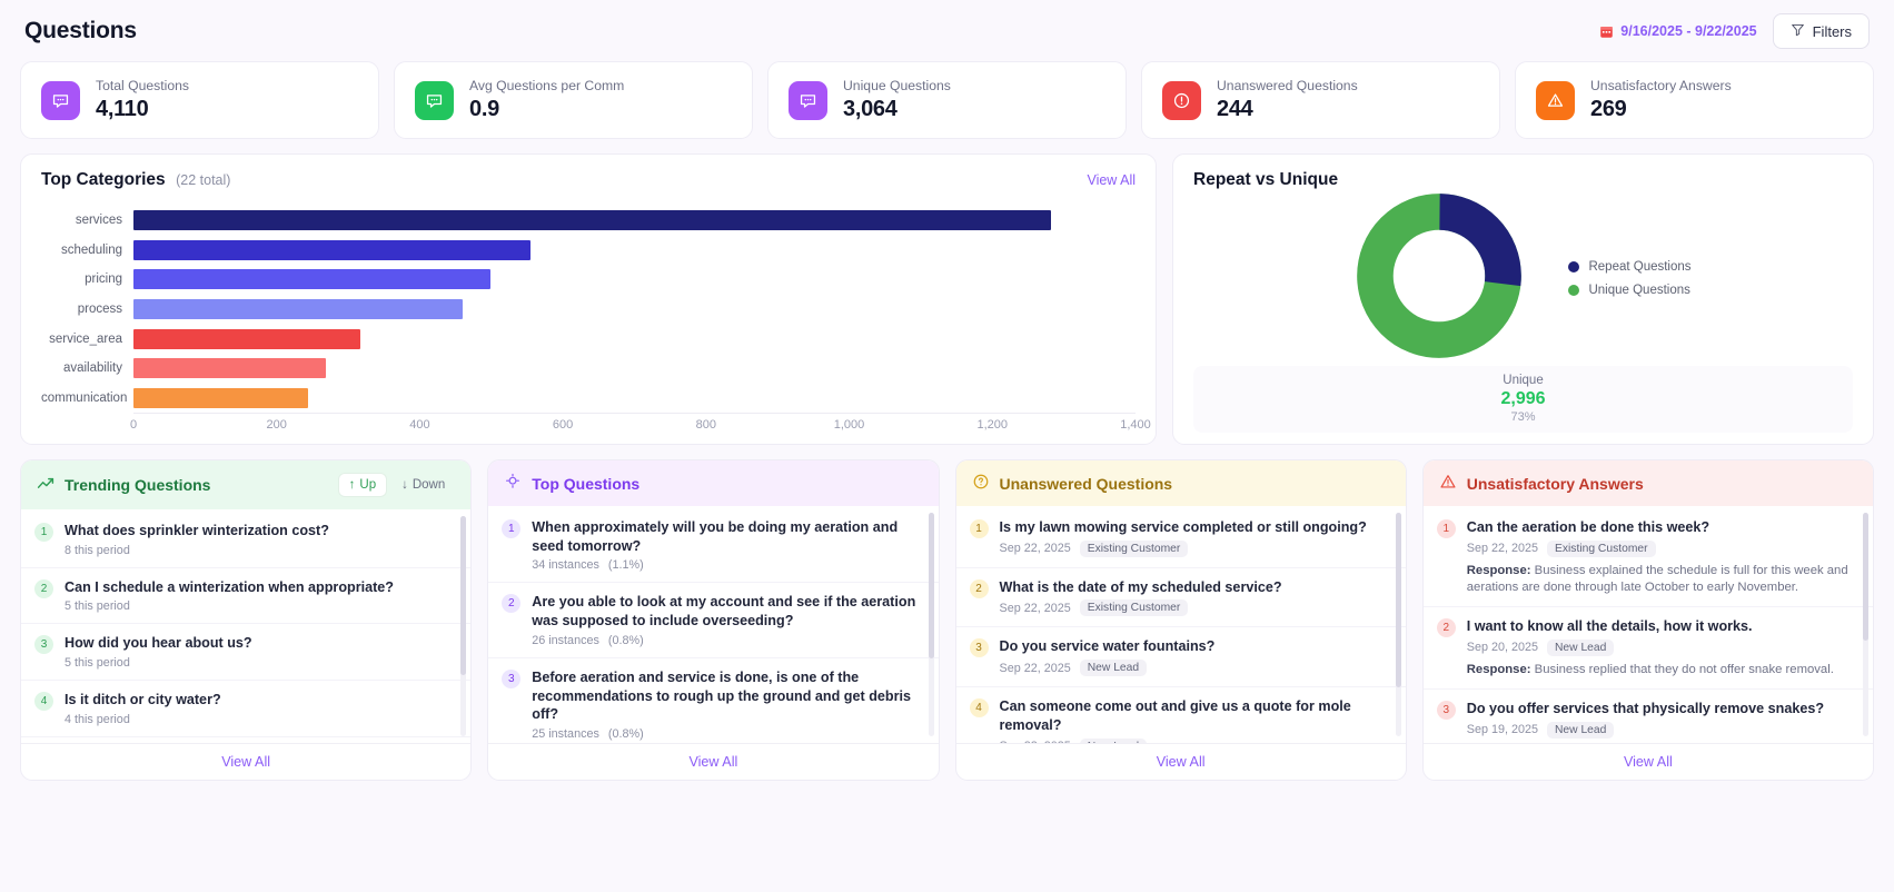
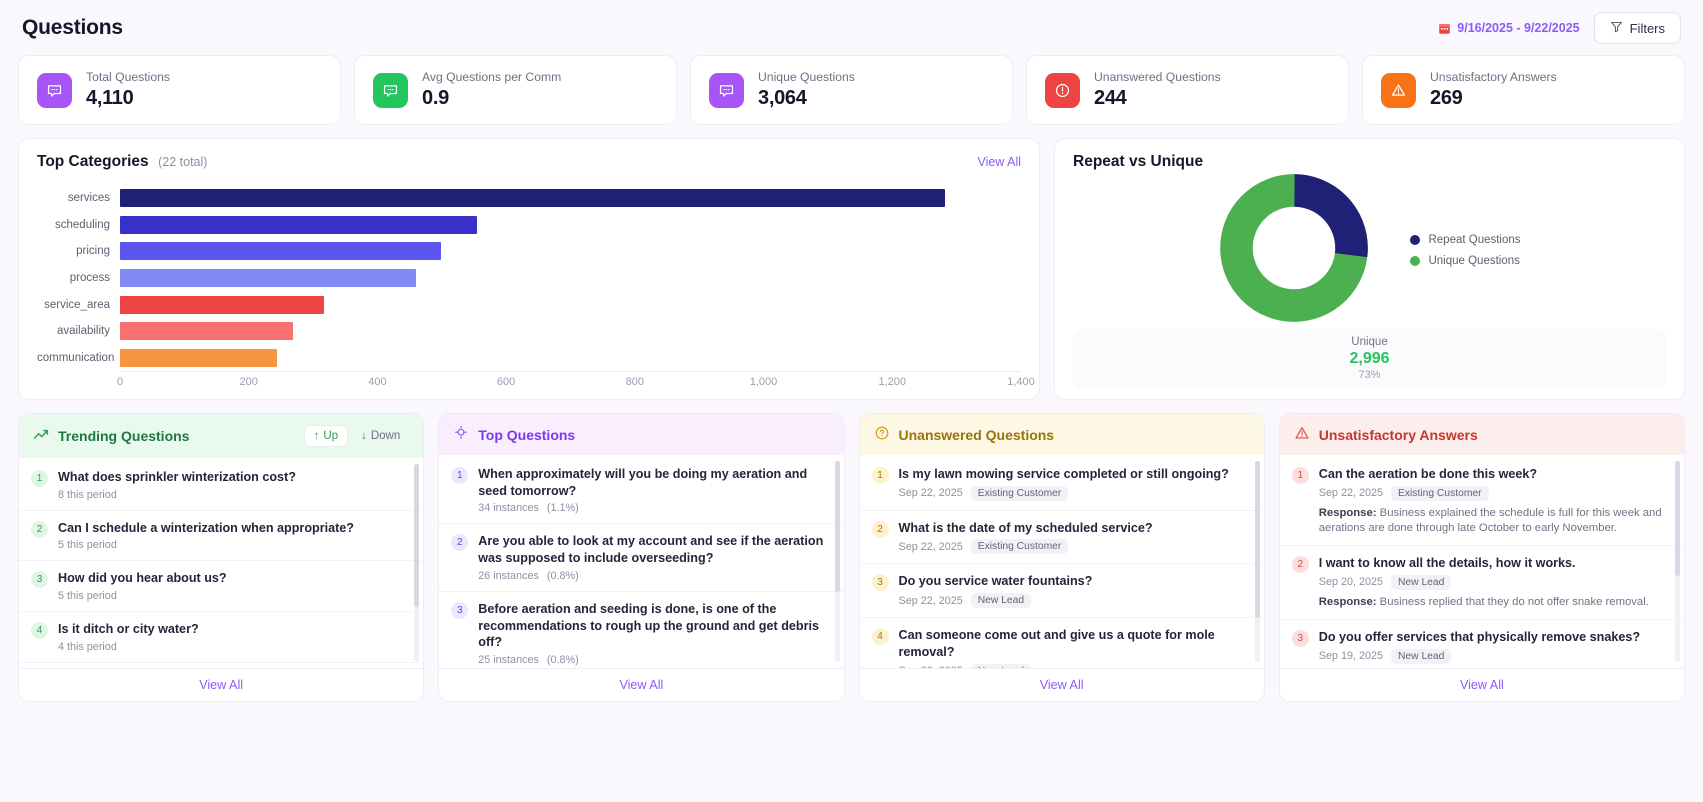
  Questions
  9/16/2025 - 9/22/2025
  Filters
  Total Questions
  4,110
  Avg Questions per Comm
  0.9
  Unique Questions
  3,064
  Unanswered Questions
  244
  Unsatisfactory Answers
  269
  Top Categories (22 total)
  View All
  services
  scheduling
  pricing
  process
  service_area
  availability
  communication
  0
  200
  400
  600
  800
  1,000
  1,200
  1,400
  Repeat vs Unique
  Repeat Questions
  Unique Questions
  Unique
  2,996
  73%
  Trending Questions
  ↑
  Up
  ↓
  Down
  1
  What does sprinkler winterization cost?
  8 this period
  2
  Can I schedule a winterization when appropriate?
  5 this period
  3
  How did you hear about us?
  5 this period
  4
  Is it ditch or city water?
  4 this period
  View All
  Top Questions
  1
  When approximately will you be doing my aeration and seed tomorrow?
  34 instances
  (1.1%)
  2
  Are you able to look at my account and see if the aeration was supposed to include overseeding?
  26 instances
  (0.8%)
  3
- Before aeration and service is done, is one of the recommendations to rough up the ground and get debris off?
+ Before aeration and seeding is done, is one of the recommendations to rough up the ground and get debris off?
  25 instances
  (0.8%)
  View All
  Unanswered Questions
  1
  Is my lawn mowing service completed or still ongoing?
  Sep 22, 2025
  Existing Customer
  2
  What is the date of my scheduled service?
  Sep 22, 2025
  Existing Customer
  3
  Do you service water fountains?
  Sep 22, 2025
  New Lead
  4
  Can someone come out and give us a quote for mole removal?
  View All
  Unsatisfactory Answers
  1
  Can the aeration be done this week?
  Sep 22, 2025
  Existing Customer
  Response: Business explained the schedule is full for this week and aerations are done through late October to early November.
  2
  I want to know all the details, how it works.
  Sep 20, 2025
  New Lead
  Response: Business replied that they do not offer snake removal.
  3
  Do you offer services that physically remove snakes?
  Sep 19, 2025
  New Lead
  View All
